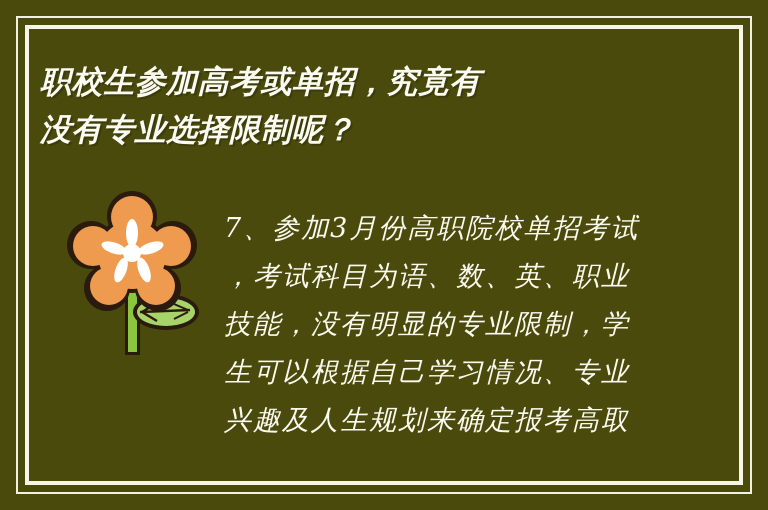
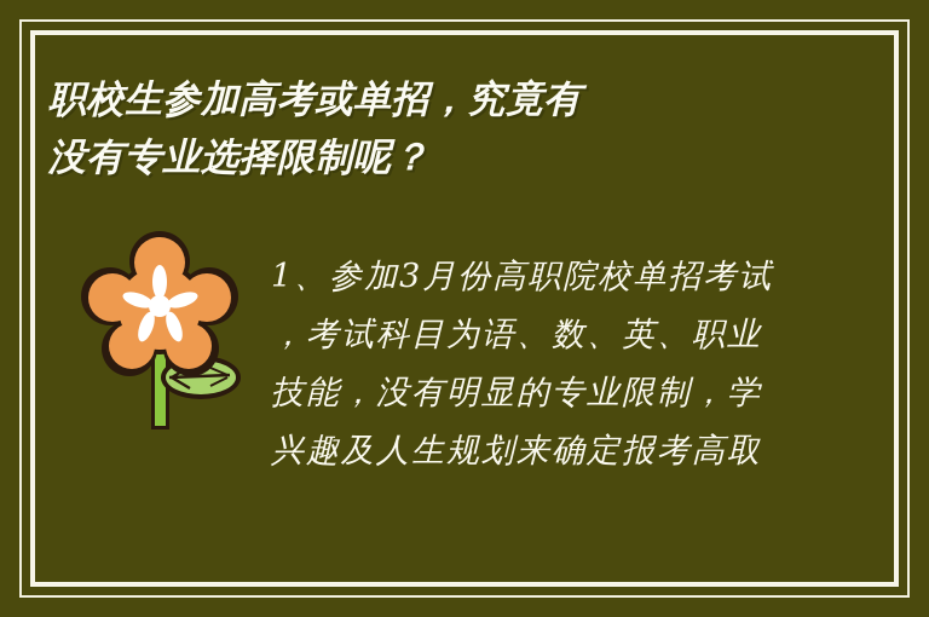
  职校生参加高考或单招，究竟有
  没有专业选择限制呢？
- 7、参加3月份高职院校单招考试
+ 1、参加3月份高职院校单招考试
  ，考试科目为语、数、英、职业
  技能，没有明显的专业限制，学
- 生可以根据自己学习情况、专业
  兴趣及人生规划来确定报考高取
